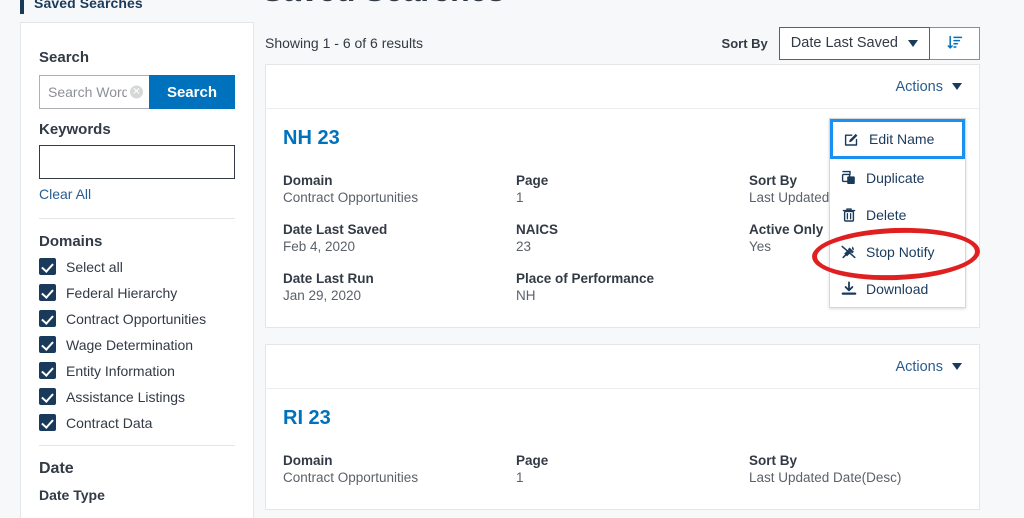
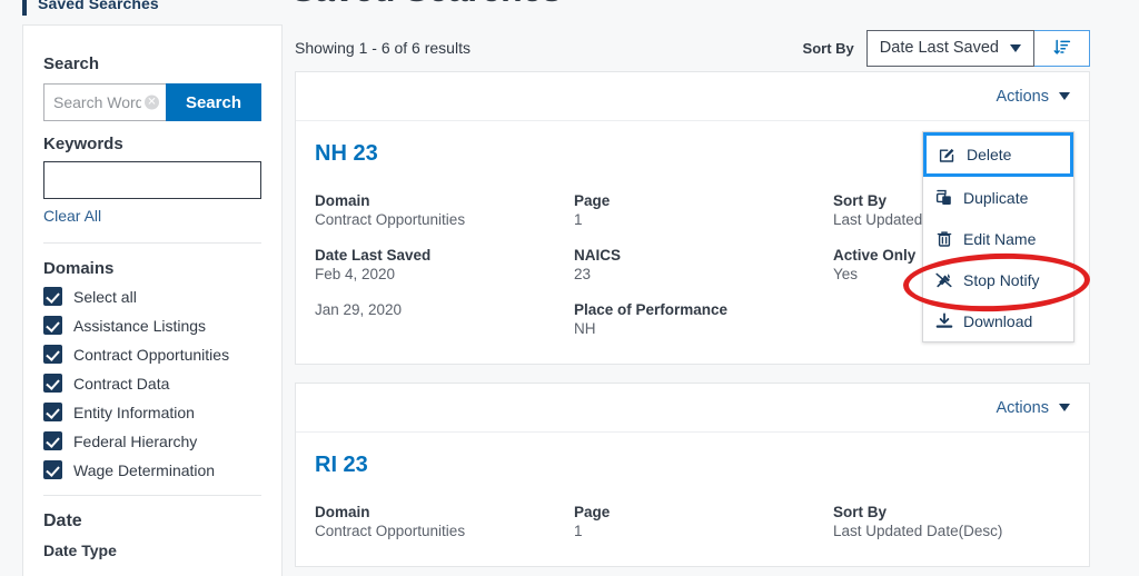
  Saved Searches
  Search
  Search Word
  ✕
  Search
  Keywords
  Clear All
  Domains
  Select all
- Federal Hierarchy
+ Assistance Listings
  Contract Opportunities
- Wage Determination
+ Contract Data
  Entity Information
- Assistance Listings
+ Federal Hierarchy
- Contract Data
+ Wage Determination
  Date
  Date Type
  Showing 1 - 6 of 6 results
  Sort By
  Date Last Saved
  Actions
  NH 23
  Domain
  Contract Opportunities
  Page
  1
  Sort By
  Last Updated
  Date Last Saved
  Feb 4, 2020
  NAICS
  23
  Active Only
  Yes
- Date Last Run
  Jan 29, 2020
  Place of Performance
  NH
  Actions
  RI 23
  Domain
  Contract Opportunities
  Page
  1
  Sort By
  Last Updated Date(Desc)
- Edit Name
+ Delete
  Duplicate
- Delete
+ Edit Name
  Stop Notify
  Download
